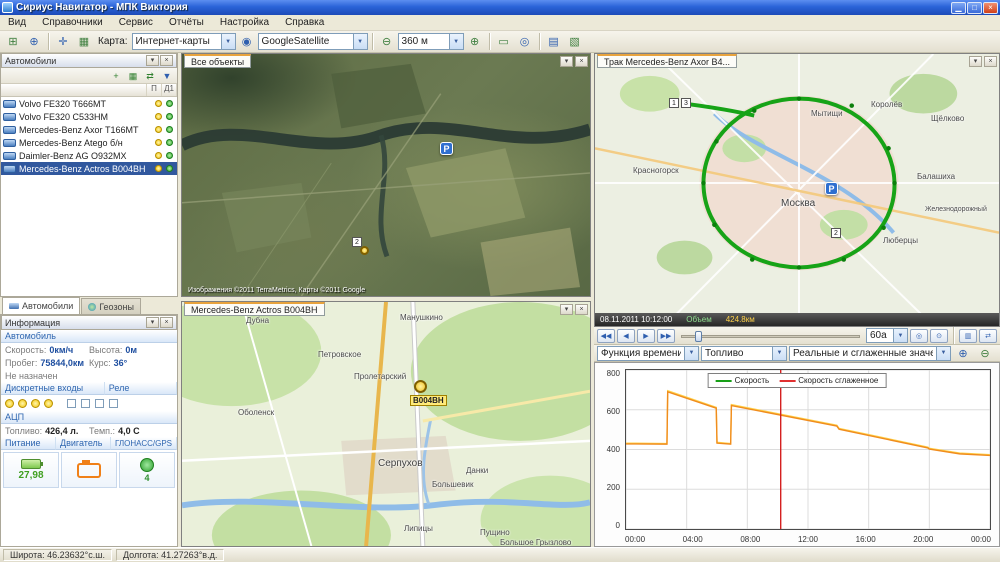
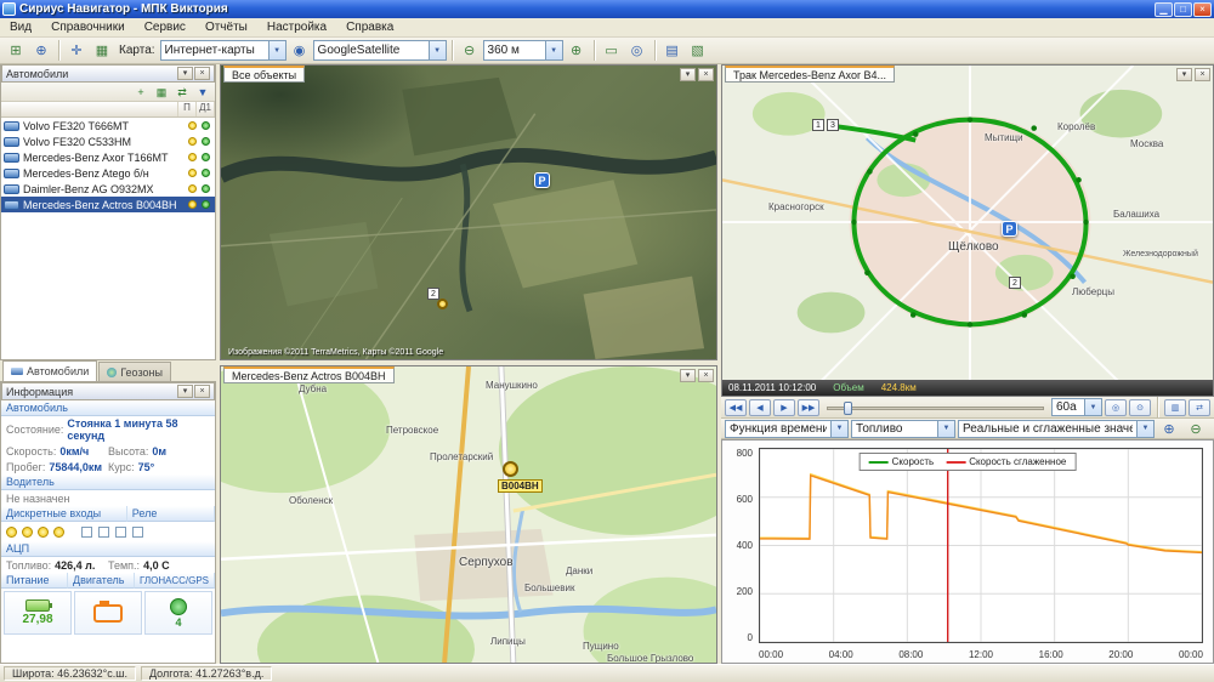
  Сириус Навигатор - МПК Виктория
  ▁
  □
  ×
  Вид
  Справочники
  Сервис
  Отчёты
  Настройка
  Справка
  ⊞
  ⊕
  ✛
  ▦
  Карта:
  Интернет-карты
  ◉
  GoogleSatellite
  ⊖
  360 м
  ⊕
  ▭
  ◎
  ▤
  ▧
  Автомобили
  +
  ▦
  ⇄
  ▼
  П
  Д1
  Volvo FE320 Т666МТ
  Volvo FE320 С533НМ
  Mercedes-Benz Axor Т166МТ
  Mercedes-Benz Atego б/н
  Daimler-Benz AG О932МХ
  Mercedes-Benz Actros В004ВН
  Автомобили
  Геозоны
  Информация
  Автомобиль
+ Состояние:
+ Стоянка 1 минута 58 секунд
  Скорость:
  0км/ч
  Высота:
  0м
  Пробег:
  75844,0км
  Курс:
- 36°
+ 75°
+ Водитель
  Не назначен
  Дискретные входы
  Реле
  АЦП
  Топливо:
  426,4 л.
  Темп.:
  4,0 С
  Питание
  Двигатель
  ГЛОНАСС/GPS
  27,98
  4
  Все объекты
  P
  Mercedes-Benz Actros В004ВН
  Дубна
  Манушкино
  Петровское
  Пролетарский
  Оболенск
  Серпухов
  Большевик
  Данки
  Пущино
  Липицы
  Большое Грызлово
  В004ВН
  Трак Mercedes-Benz Axor В4...
- Москва
+ Щёлково
  Мытищи
  Королёв
- Щёлково
+ Москва
  Балашиха
  Люберцы
  Красногорск
  P
  08.11.2011 10:12:00
  Объем
  424.8км
  60а
  Функция времени
  Топливо
  Реальные и сглаженные значе
  ⊕
  ⊖
  800
  600
  400
  200
  0
  Скорость
  Скорость сглаженное
  00:00
  04:00
  08:00
  12:00
  16:00
  20:00
  00:00
  Широта: 46.23632°с.ш.
  Долгота: 41.27263°в.д.
